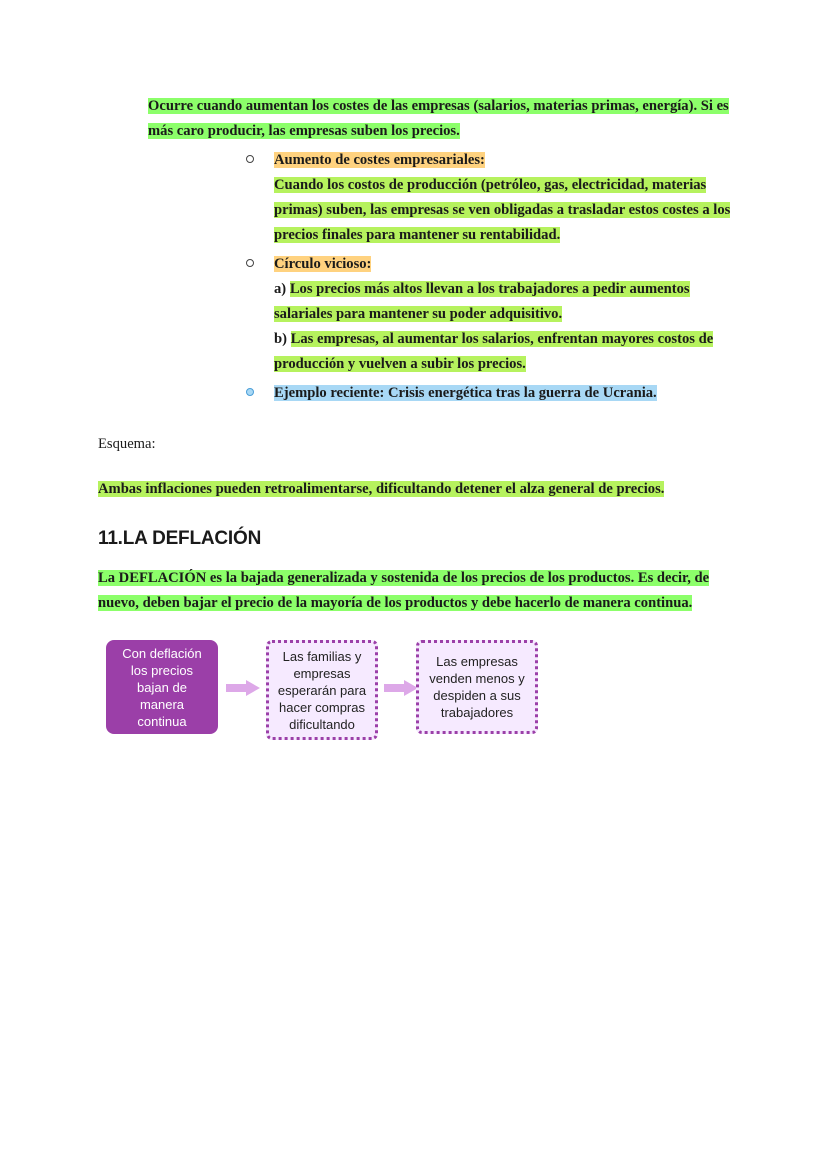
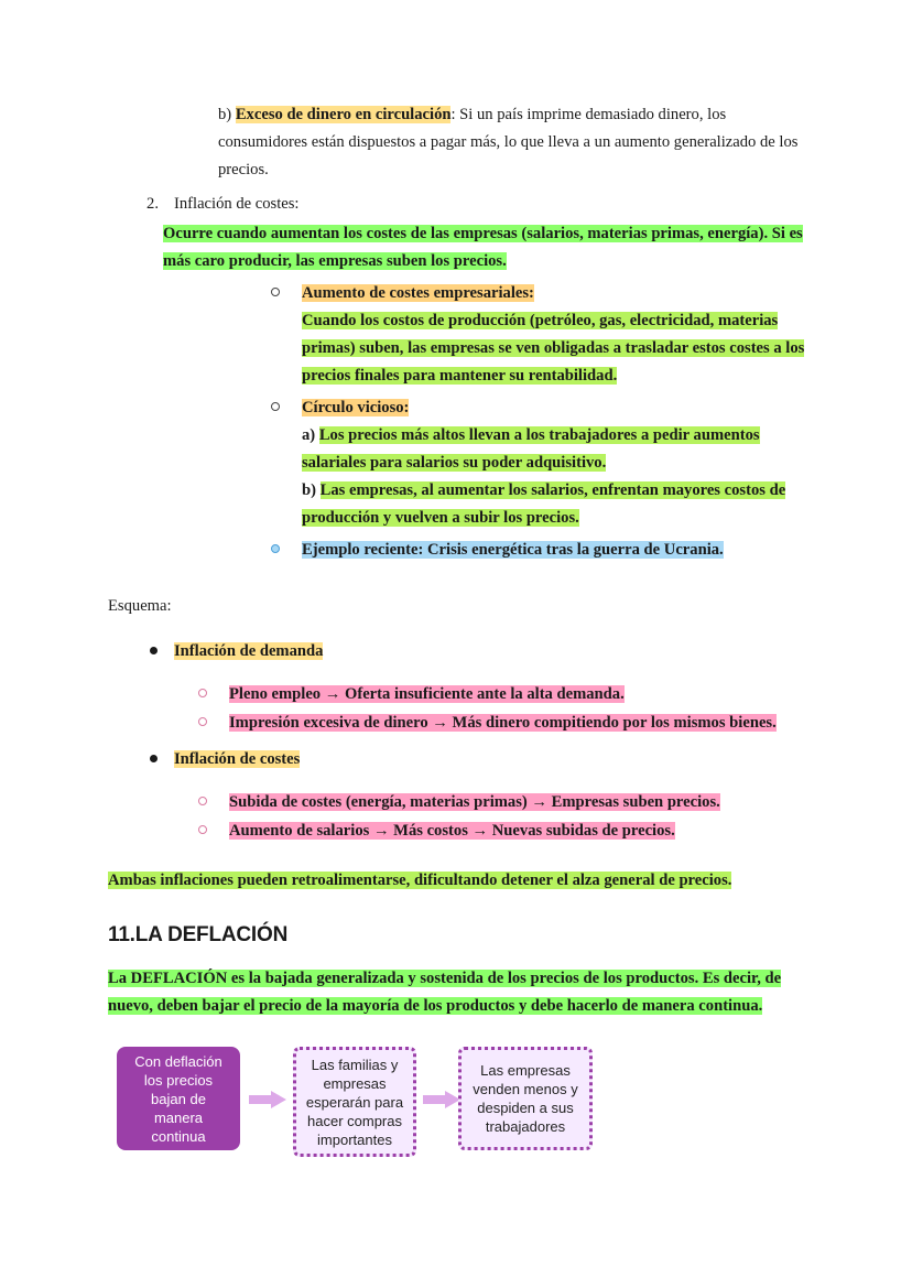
+ b) Exceso de dinero en circulación: Si un país imprime demasiado dinero, los consumidores están dispuestos a pagar más, lo que lleva a un aumento generalizado de los precios.
+ 2.
+ Inflación de costes:
  Ocurre cuando aumentan los costes de las empresas (salarios, materias primas, energía). Si es más caro producir, las empresas suben los precios.
  Aumento de costes empresariales:
  Cuando los costos de producción (petróleo, gas, electricidad, materias primas) suben, las empresas se ven obligadas a trasladar estos costes a los precios finales para mantener su rentabilidad.
  Círculo vicioso:
- a) Los precios más altos llevan a los trabajadores a pedir aumentos salariales para mantener su poder adquisitivo.
+ a) Los precios más altos llevan a los trabajadores a pedir aumentos salariales para salarios su poder adquisitivo.
  b) Las empresas, al aumentar los salarios, enfrentan mayores costos de producción y vuelven a subir los precios.
  Ejemplo reciente: Crisis energética tras la guerra de Ucrania.
  Esquema:
+ Inflación de demanda
+ Pleno empleo → Oferta insuficiente ante la alta demanda.
+ Impresión excesiva de dinero → Más dinero compitiendo por los mismos bienes.
+ Inflación de costes
+ Subida de costes (energía, materias primas) → Empresas suben precios.
+ Aumento de salarios → Más costos → Nuevas subidas de precios.
  Ambas inflaciones pueden retroalimentarse, dificultando detener el alza general de precios.
  11.LA DEFLACIÓN
  La DEFLACIÓN es la bajada generalizada y sostenida de los precios de los productos. Es decir, de nuevo, deben bajar el precio de la mayoría de los productos y debe hacerlo de manera continua.
  Con deflación los precios bajan de manera continua
- Las familias y empresas esperarán para hacer compras dificultando
+ Las familias y empresas esperarán para hacer compras importantes
  Las empresas venden menos y despiden a sus trabajadores
